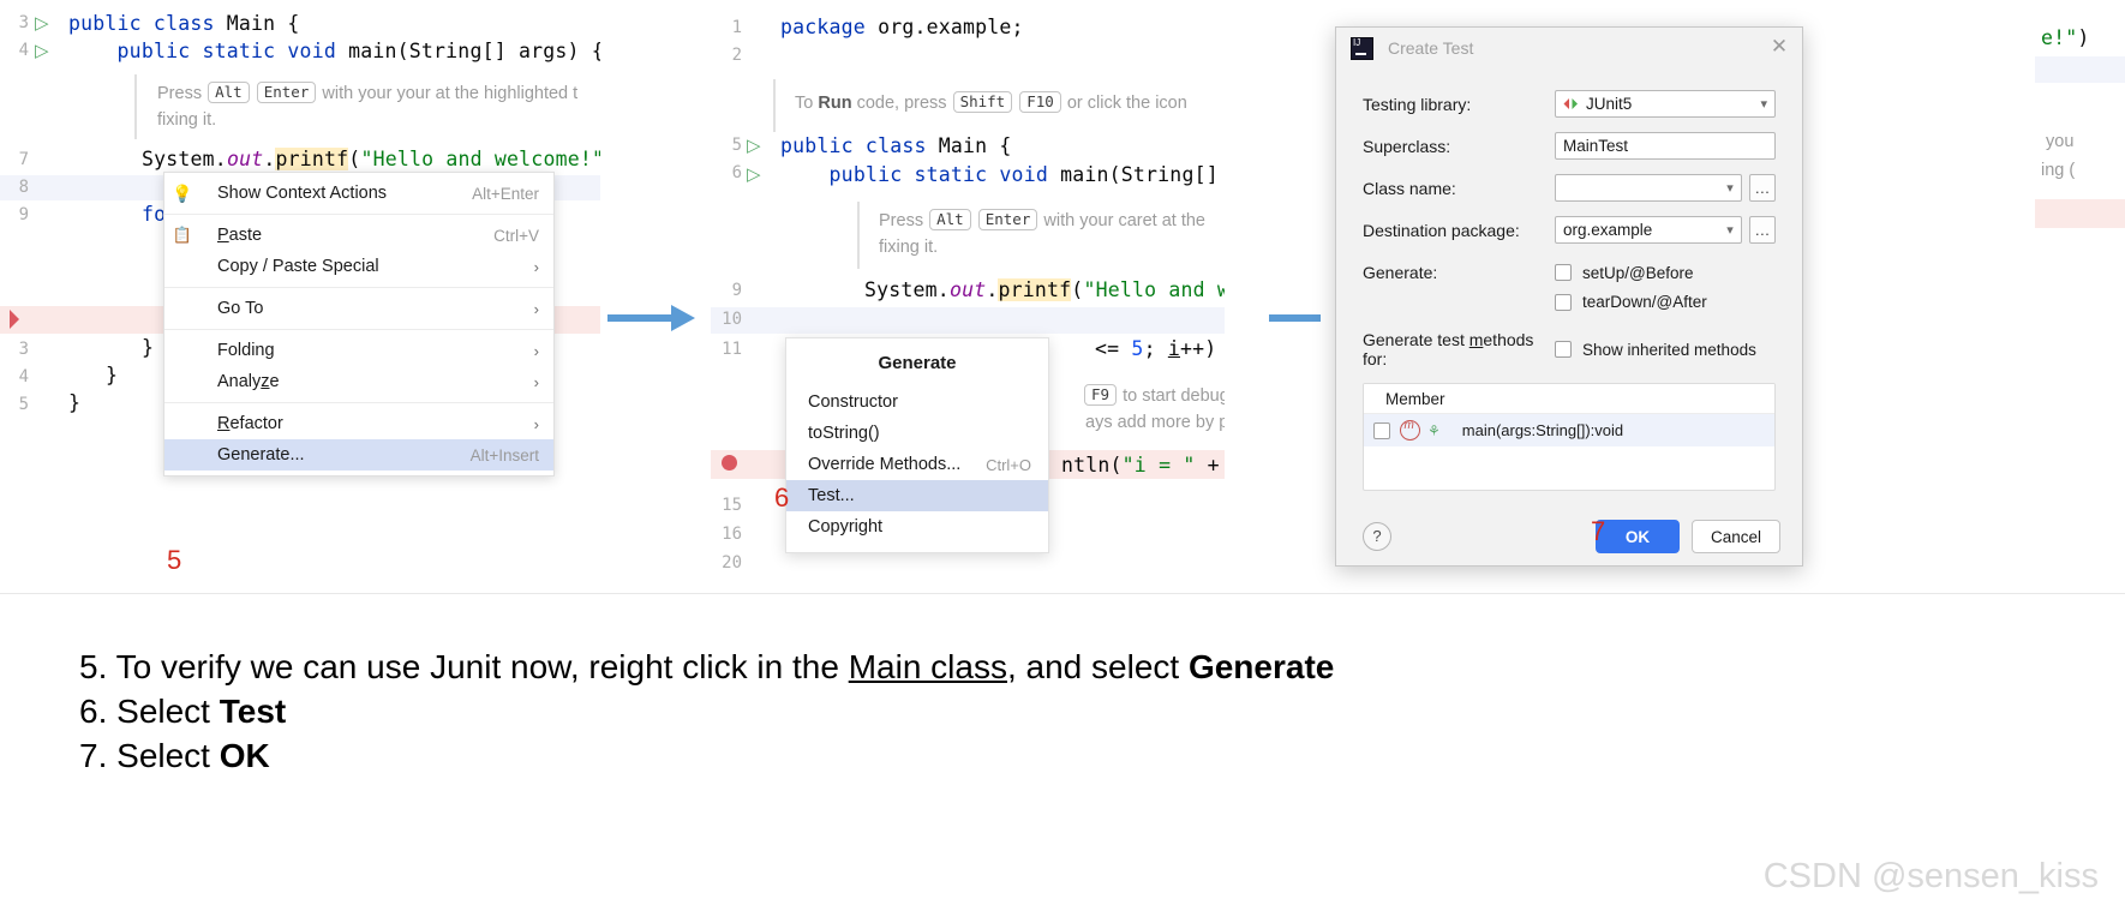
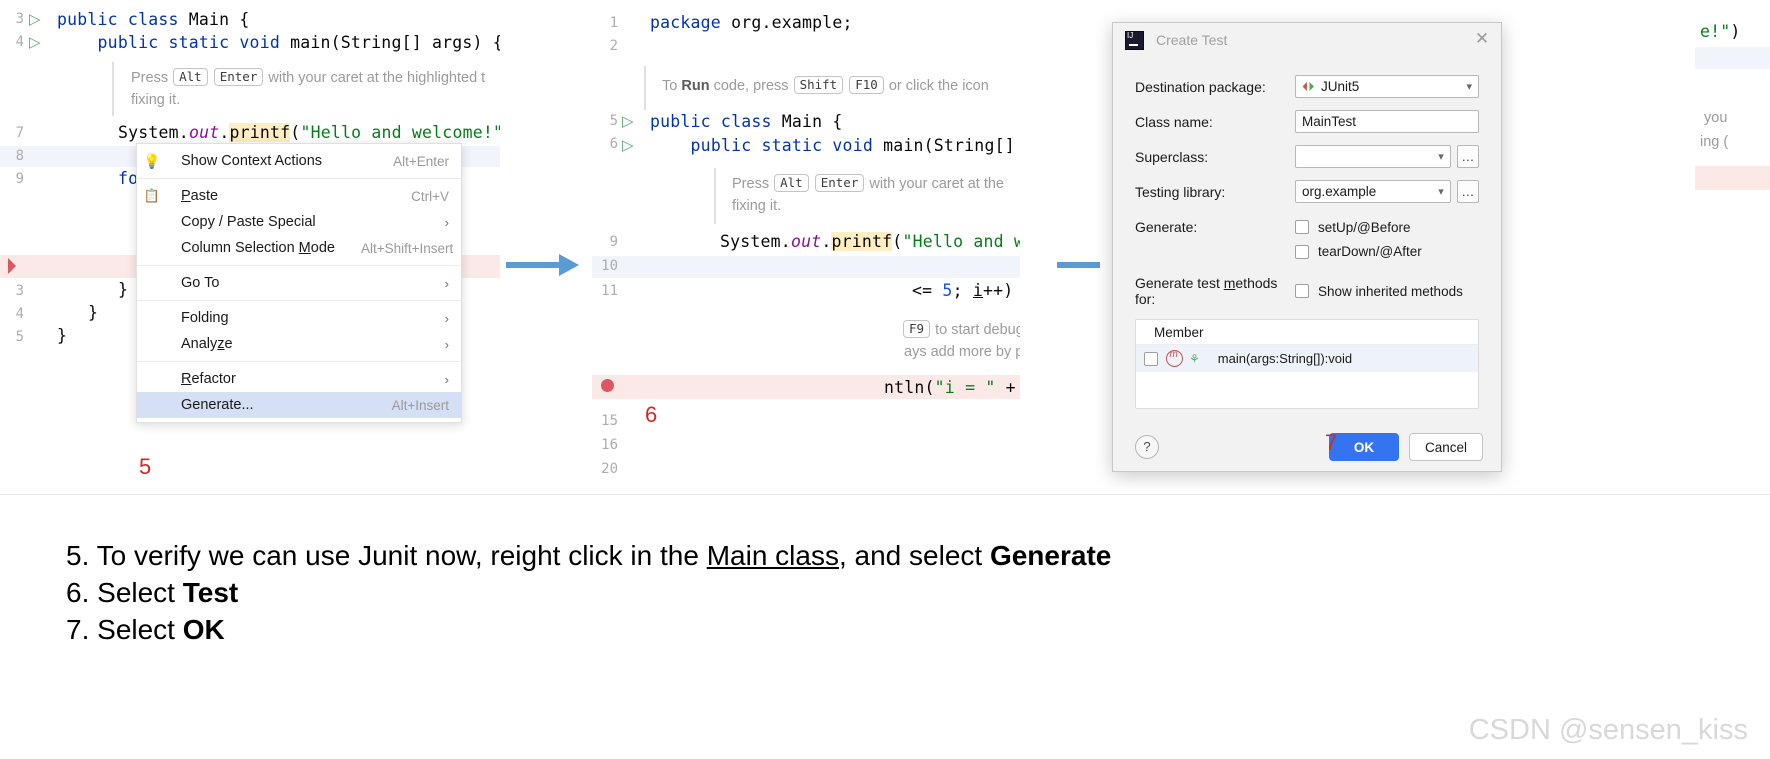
  3
  4
  7
  8
  9
  3
  4
  5
  ▷
  ▷
  public class Main {
  public static void main(String[] args) {
- Press Alt Enter with your your at the highlighted t
+ Press Alt Enter with your caret at the highlighted t
  fixing it.
  System.out.printf("Hello and welcome!"
  fo
  }
  }
  }
  💡
  Show Context Actions
  Alt+Enter
  📋
  Paste
  Ctrl+V
  Copy / Paste Special
  ›
+ Column Selection Mode
+ Alt+Shift+Insert
  Go To
  ›
  Folding
  ›
  Analyze
  ›
  Refactor
  ›
  Generate...
  Alt+Insert
  5
  1
  2
  5
  6
  9
  10
  11
  15
  16
  20
  ▷
  ▷
  package org.example;
  To Run code, press Shift F10 or click the icon
  public class Main {
  public static void main(String[]
  Press Alt Enter with your caret at the
  fixing it.
  System.out.printf("Hello and w
  <= 5; i++)
  F9 to start debug
  ays add more by p
  ntln("i = " +
- Generate
- Constructor
- toString()
- Override Methods...
- Ctrl+O
- Test...
- Copyright
  6
  e!")
  you
  ing (
  Create Test
  ✕
- Testing library:
+ Destination package:
  JUnit5
  ▾
- Superclass:
+ Class name:
  MainTest
- Class name:
+ Superclass:
  ▾
  …
- Destination package:
+ Testing library:
  org.example
  ▾
  …
  Generate:
  setUp/@Before
  tearDown/@After
  Generate test methods for:
  Show inherited methods
  Member
  ⚘
  main(args:String[]):void
  ?
  OK
  Cancel
  7
  5. To verify we can use Junit now, reight click in the Main class, and select Generate
  6. Select Test
  7. Select OK
  CSDN @sensen_kiss
